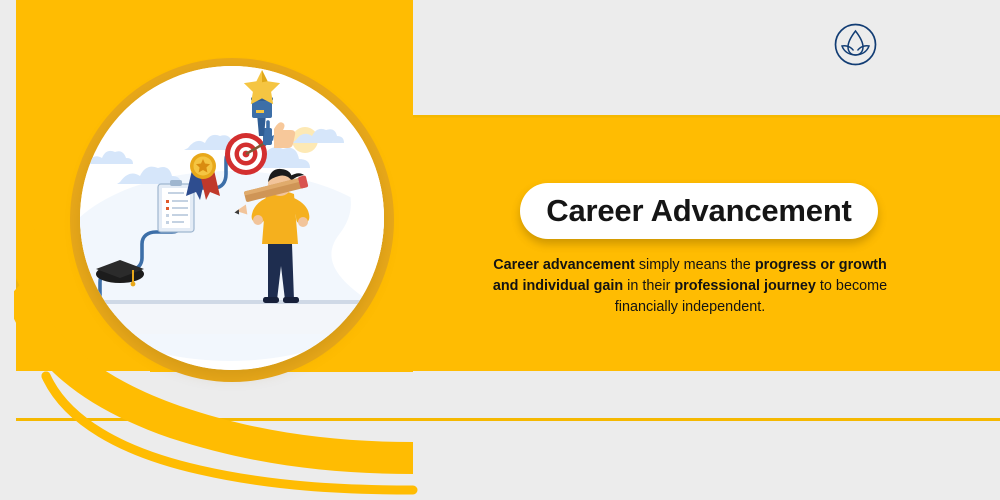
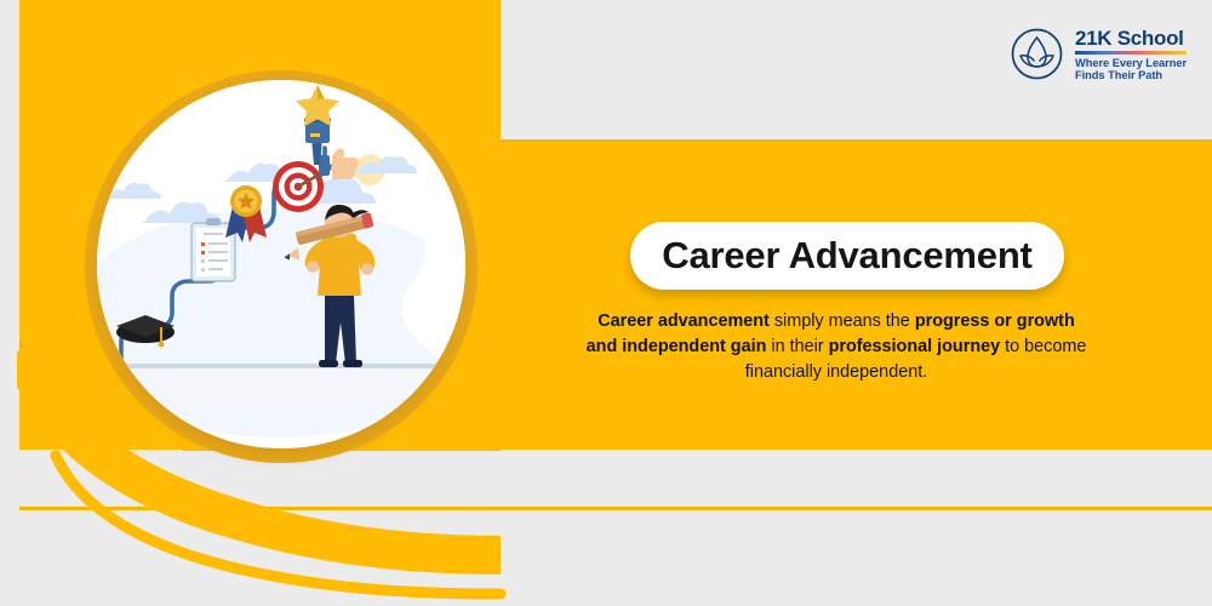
  Career Advancement
- Career advancement simply means the progress or growth and individual gain in their professional journey to become financially independent.
+ Career advancement simply means the progress or growth and independent gain in their professional journey to become financially independent.
+ 21K School
+ Where Every Learner
+ Finds Their Path
